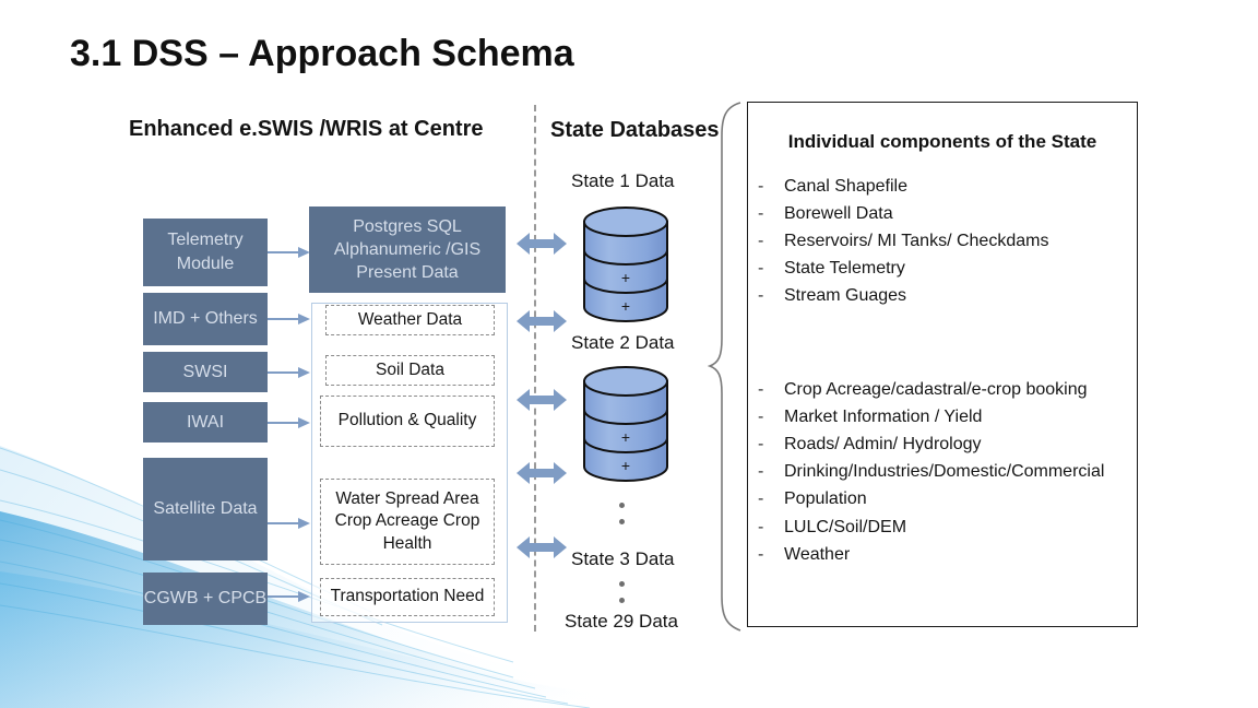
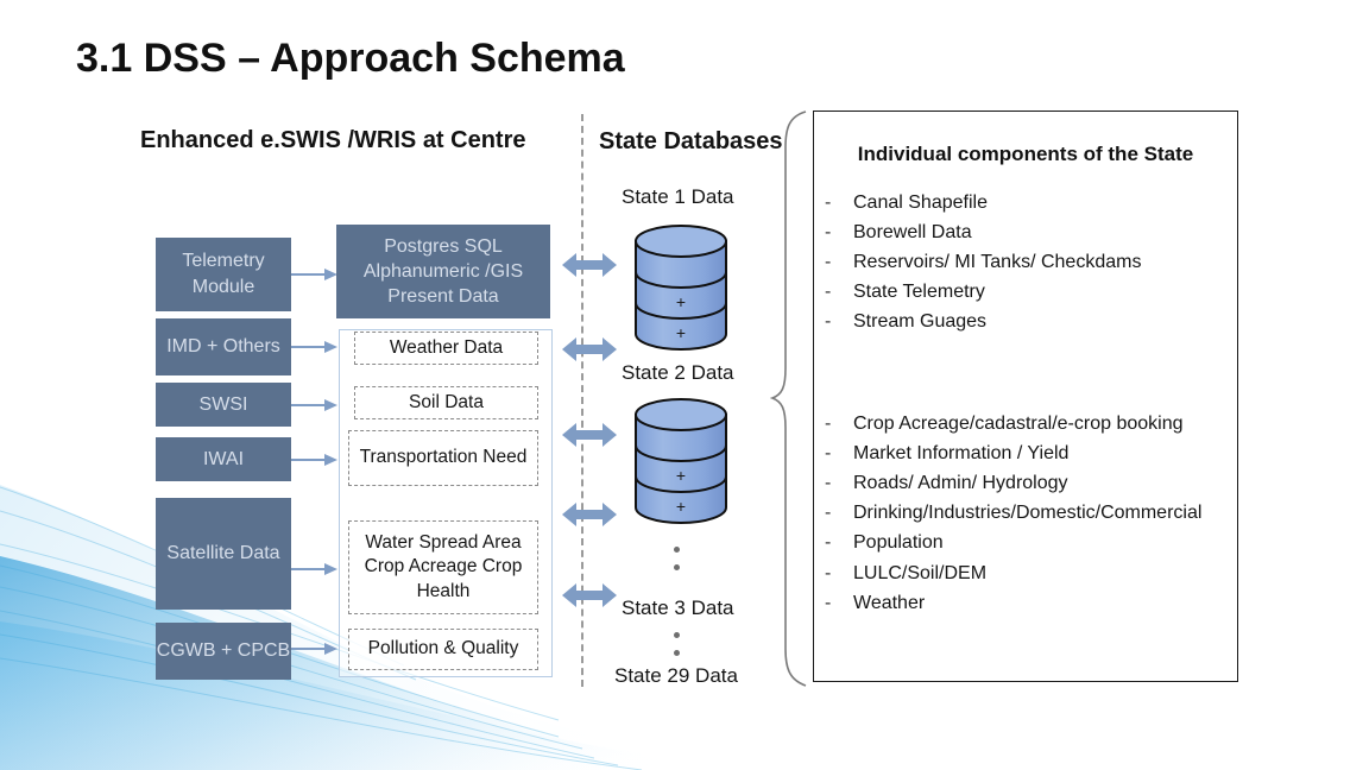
  3.1 DSS – Approach Schema
  Enhanced e.SWIS /WRIS at Centre
  State Databases
  Telemetry Module
  IMD + Others
  SWSI
  IWAI
  Satellite Data
  CGWB + CPCB
  Postgres SQL Alphanumeric /GIS Present Data
  Weather Data
  Soil Data
- Pollution & Quality
+ Transportation Need
  Water Spread Area Crop Acreage Crop Health
- Transportation Need
+ Pollution & Quality
  State 1 Data
  +
  +
  State 2 Data
  +
  +
  State 3 Data
  State 29 Data
  Individual components of the State
  -
  Canal Shapefile
  -
  Borewell Data
  -
  Reservoirs/ MI Tanks/ Checkdams
  -
  State Telemetry
  -
  Stream Guages
  -
  Crop Acreage/cadastral/e-crop booking
  -
  Market Information / Yield
  -
  Roads/ Admin/ Hydrology
  -
  Drinking/Industries/Domestic/Commercial
  -
  Population
  -
  LULC/Soil/DEM
  -
  Weather
